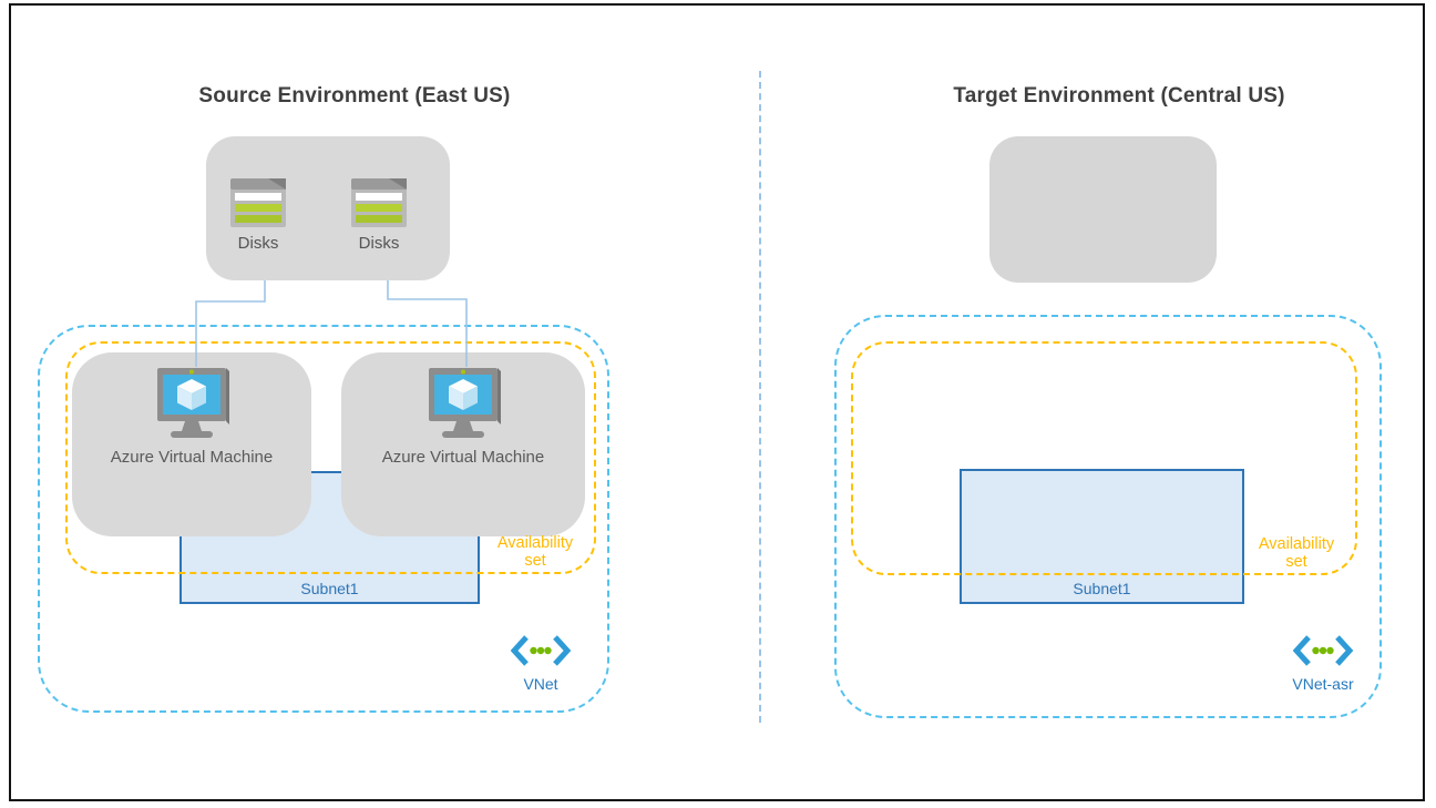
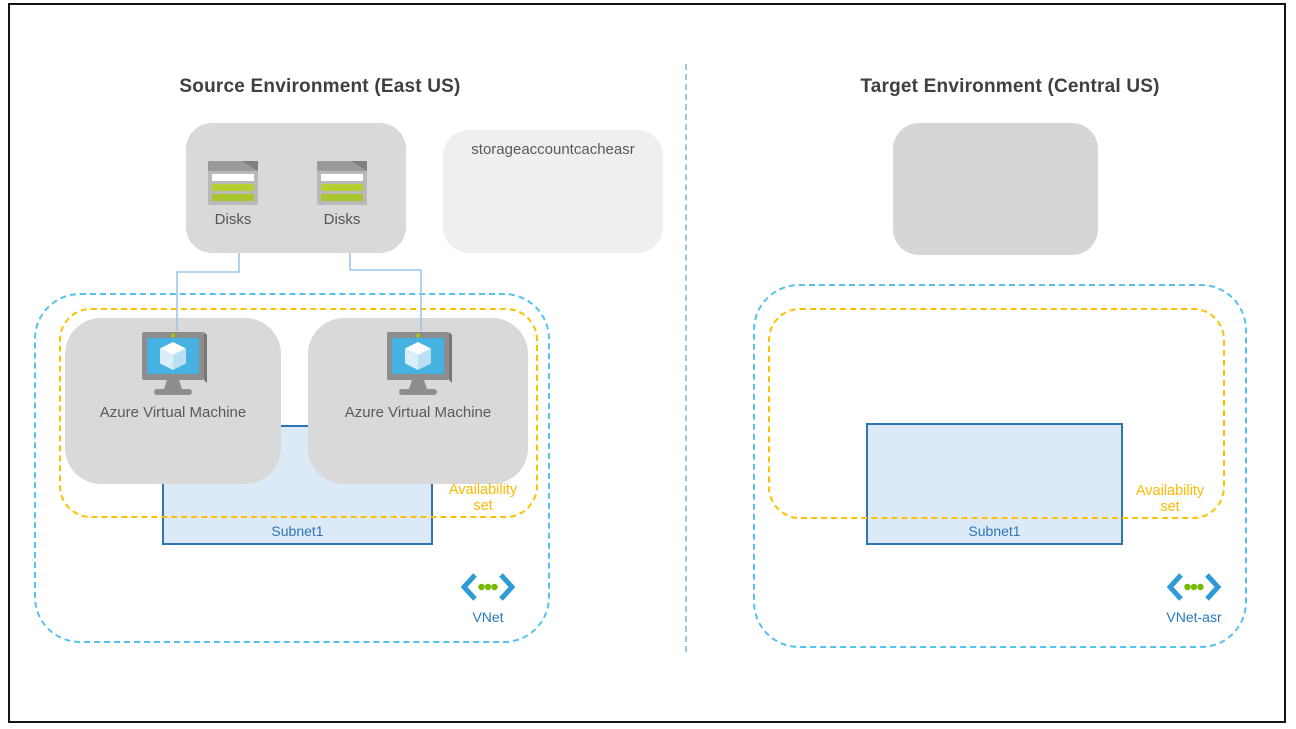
  Source Environment (East US)
  Target Environment (Central US)
  Subnet1
  Subnet1
+ storageaccountcacheasr
  Disks
  Disks
  Azure Virtual Machine
  Azure Virtual Machine
  Availability
  set
  Availability
  set
  VNet
  VNet-asr
